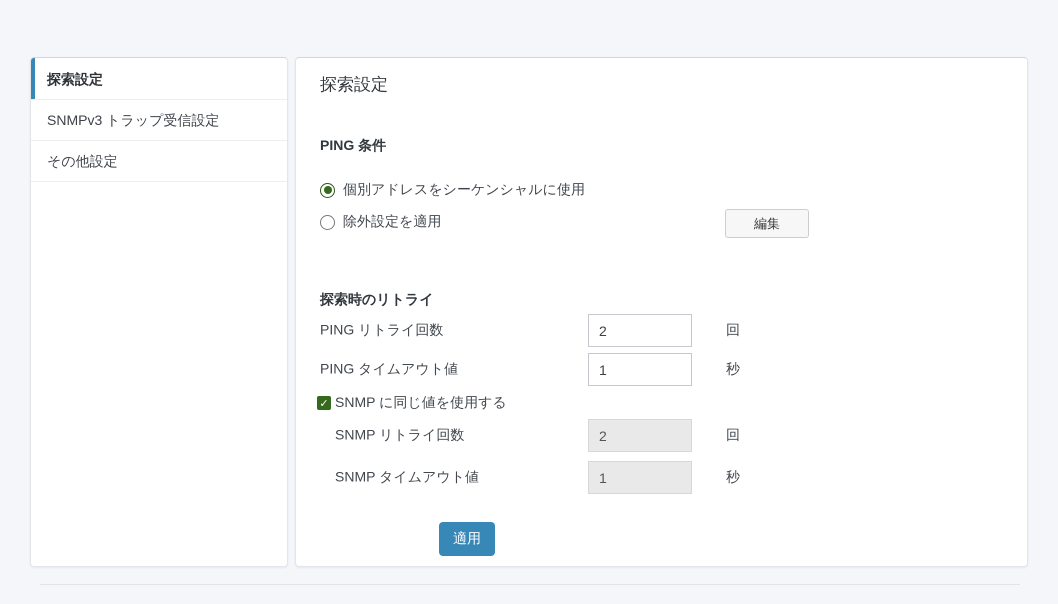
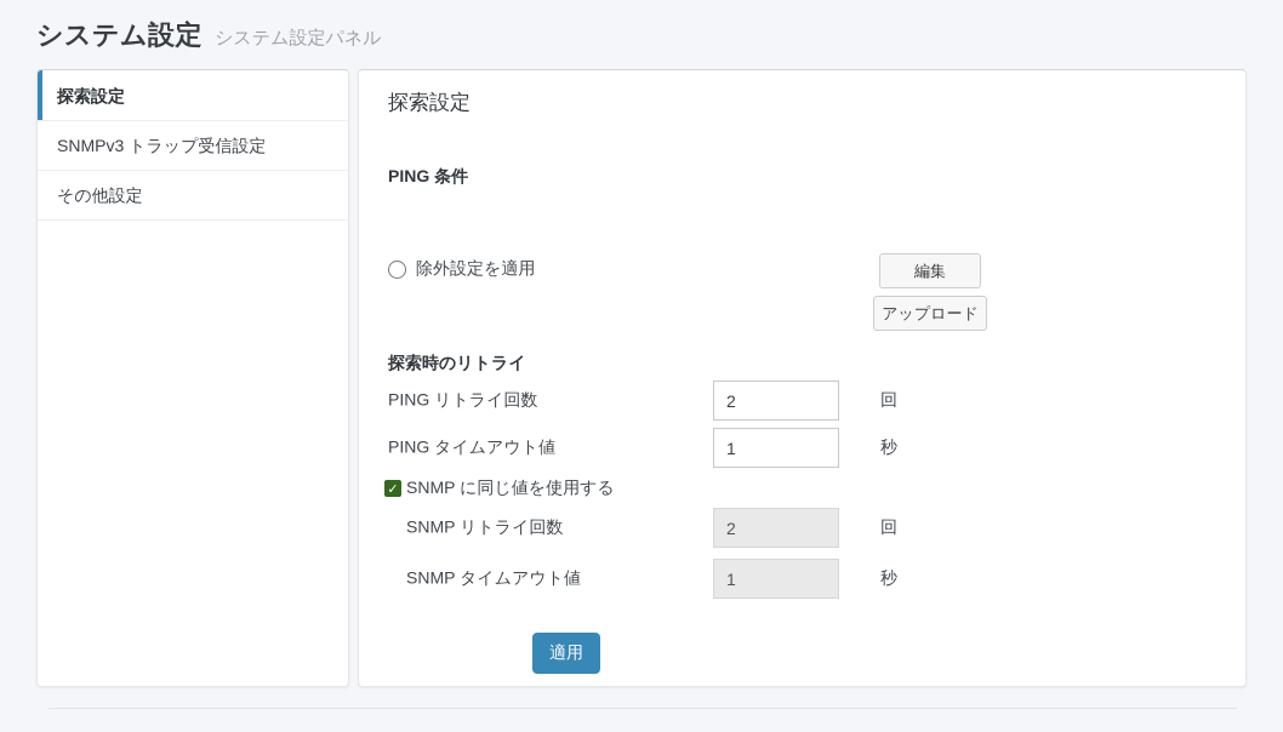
+ システム設定
+ システム設定パネル
  探索設定
  SNMPv3 トラップ受信設定
  その他設定
  探索設定
  PING 条件
- 個別アドレスをシーケンシャルに使用
  除外設定を適用
  編集
+ アップロード
  探索時のリトライ
  PING リトライ回数
  2
  回
  PING タイムアウト値
  1
  秒
  SNMP に同じ値を使用する
  SNMP リトライ回数
  2
  回
  SNMP タイムアウト値
  1
  秒
  適用
